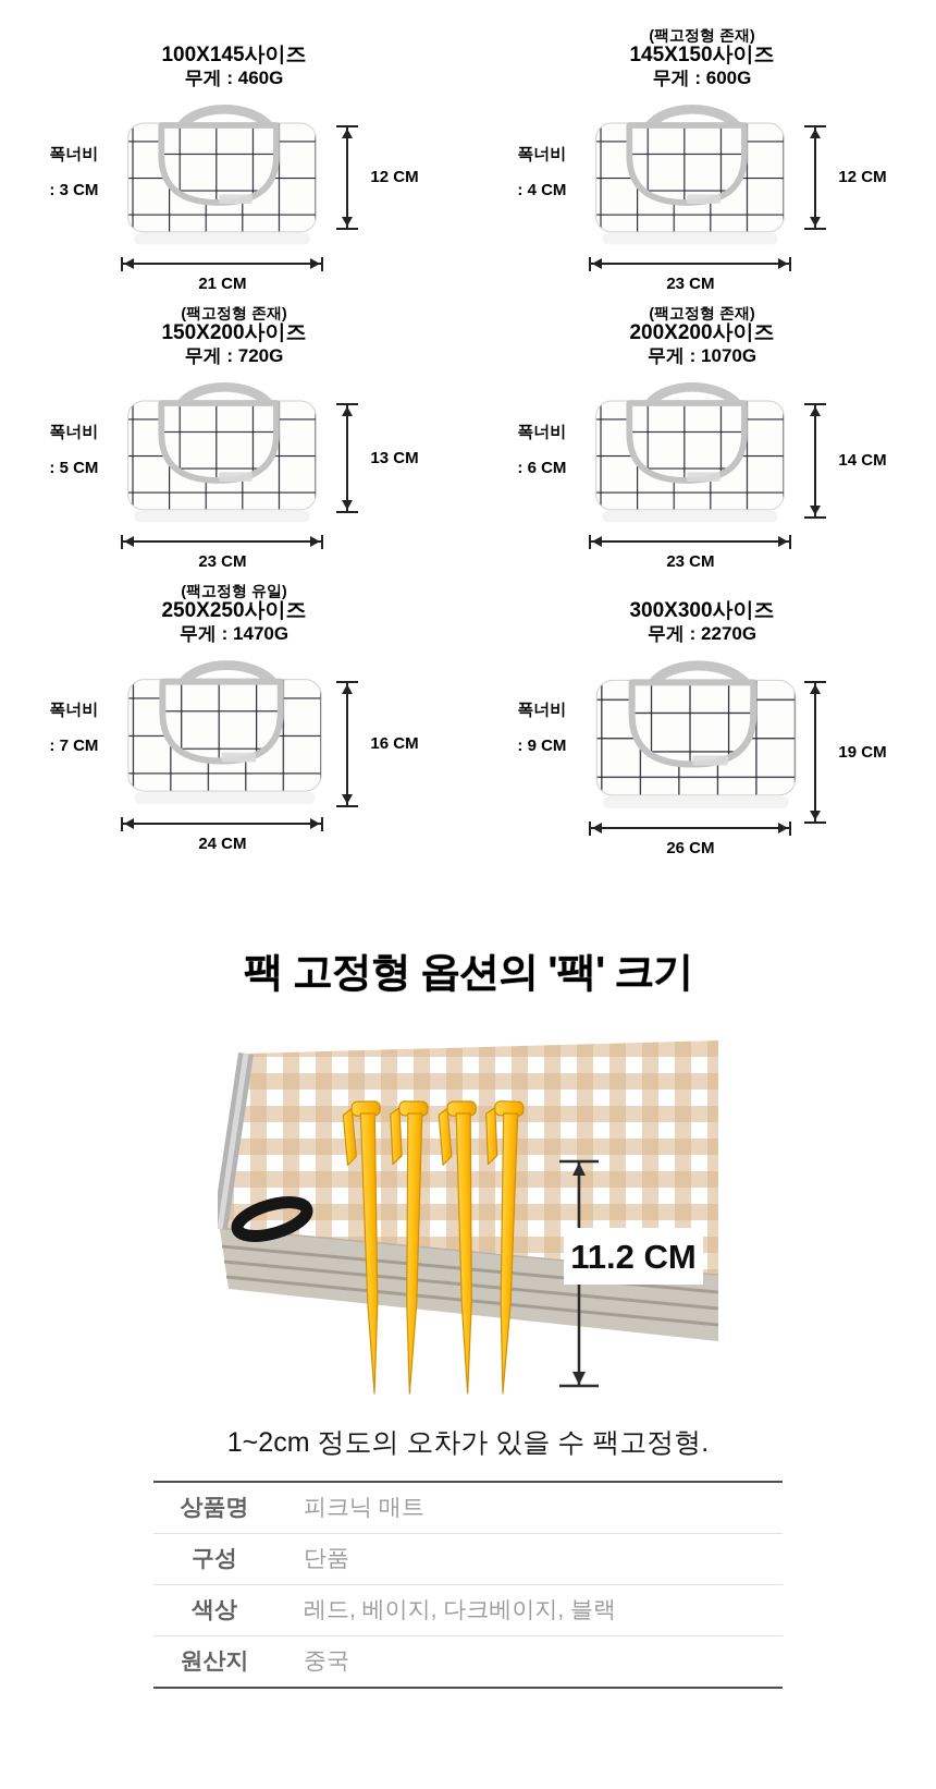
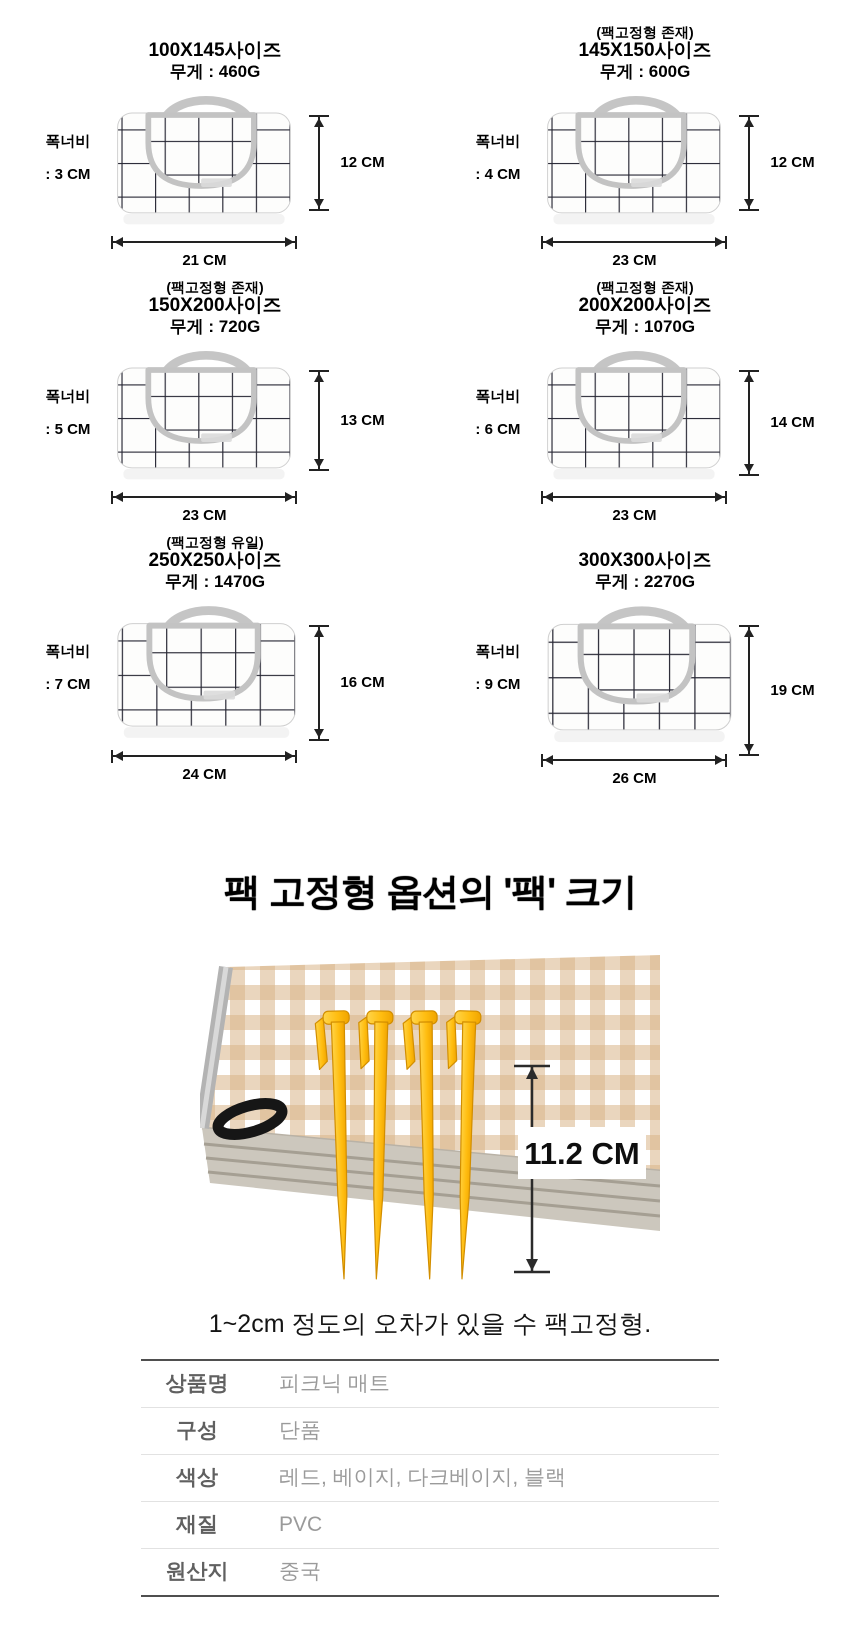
  100X145사이즈
  무게 : 460G
  폭너비
  : 3 CM
  21 CM
  12 CM
  (팩고정형 존재)
  145X150사이즈
  무게 : 600G
  폭너비
  : 4 CM
  23 CM
  12 CM
  (팩고정형 존재)
  150X200사이즈
  무게 : 720G
  폭너비
  : 5 CM
  23 CM
  13 CM
  (팩고정형 존재)
  200X200사이즈
  무게 : 1070G
  폭너비
  : 6 CM
  23 CM
  14 CM
  (팩고정형 유일)
  250X250사이즈
  무게 : 1470G
  폭너비
  : 7 CM
  24 CM
  16 CM
  300X300사이즈
  무게 : 2270G
  폭너비
  : 9 CM
  26 CM
  19 CM
  팩 고정형 옵션의 '팩' 크기
  11.2 CM
  1~2cm 정도의 오차가 있을 수 팩고정형.
  상품명
  피크닉 매트
  구성
  단품
  색상
  레드, 베이지, 다크베이지, 블랙
+ 재질
+ PVC
  원산지
  중국
